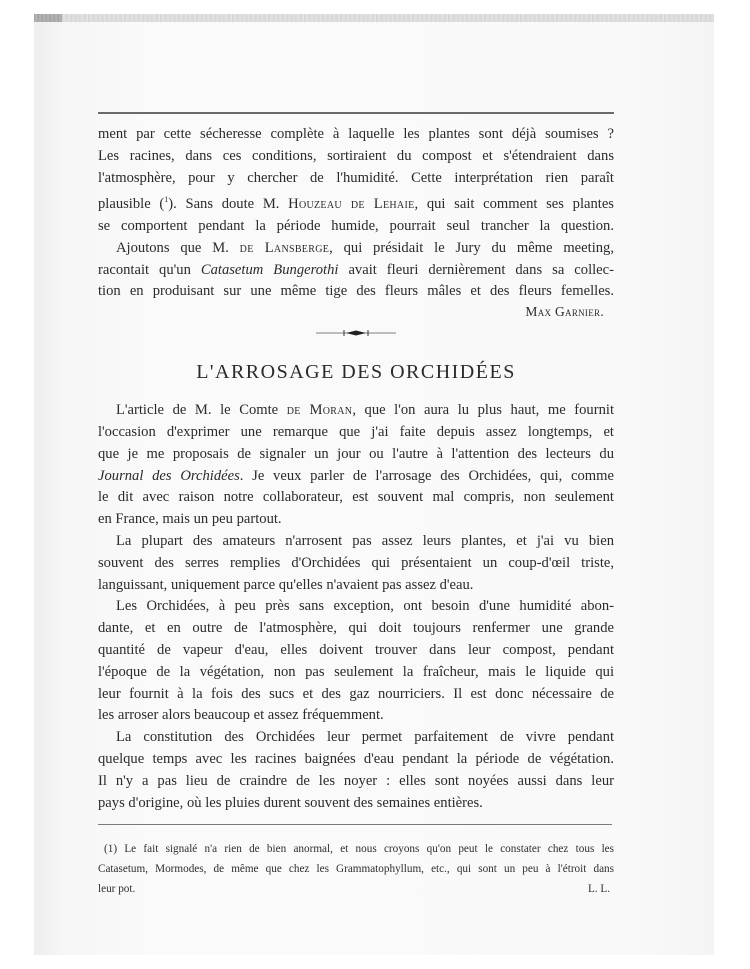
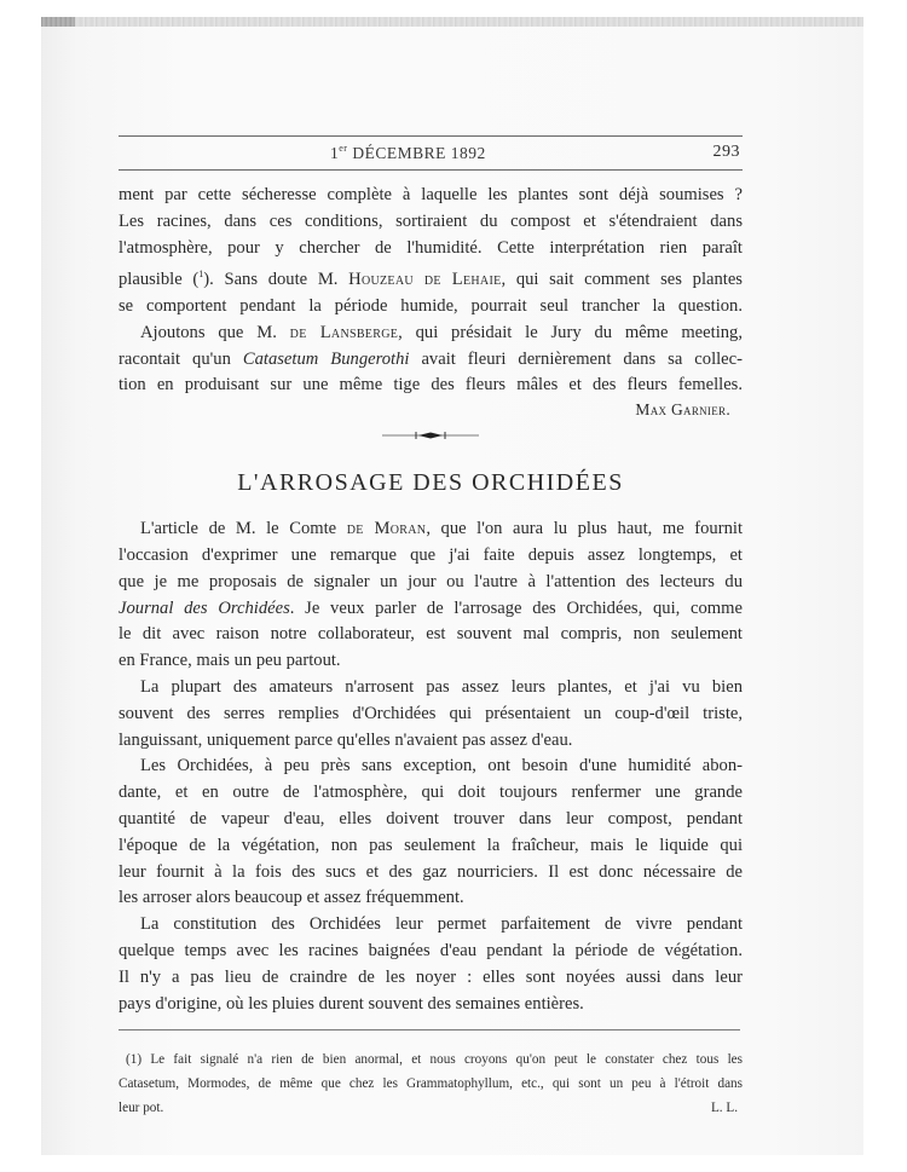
+ 1er DÉCEMBRE 1892
+ 293
  ment par cette sécheresse complète à laquelle les plantes sont déjà soumises ?
  Les racines, dans ces conditions, sortiraient du compost et s'étendraient dans
  l'atmosphère, pour y chercher de l'humidité. Cette interprétation rien paraît
  plausible (1). Sans doute M. Houzeau de Lehaie, qui sait comment ses plantes
  se comportent pendant la période humide, pourrait seul trancher la question.
  Ajoutons que M. de Lansberge, qui présidait le Jury du même meeting,
  racontait qu'un Catasetum Bungerothi avait fleuri dernièrement dans sa collec-
  tion en produisant sur une même tige des fleurs mâles et des fleurs femelles.
  Max Garnier.
  L'ARROSAGE DES ORCHIDÉES
  L'article de M. le Comte de Moran, que l'on aura lu plus haut, me fournit
  l'occasion d'exprimer une remarque que j'ai faite depuis assez longtemps, et
  que je me proposais de signaler un jour ou l'autre à l'attention des lecteurs du
  Journal des Orchidées. Je veux parler de l'arrosage des Orchidées, qui, comme
  le dit avec raison notre collaborateur, est souvent mal compris, non seulement
  en France, mais un peu partout.
  La plupart des amateurs n'arrosent pas assez leurs plantes, et j'ai vu bien
  souvent des serres remplies d'Orchidées qui présentaient un coup-d'œil triste,
  languissant, uniquement parce qu'elles n'avaient pas assez d'eau.
  Les Orchidées, à peu près sans exception, ont besoin d'une humidité abon-
  dante, et en outre de l'atmosphère, qui doit toujours renfermer une grande
  quantité de vapeur d'eau, elles doivent trouver dans leur compost, pendant
  l'époque de la végétation, non pas seulement la fraîcheur, mais le liquide qui
  leur fournit à la fois des sucs et des gaz nourriciers. Il est donc nécessaire de
  les arroser alors beaucoup et assez fréquemment.
  La constitution des Orchidées leur permet parfaitement de vivre pendant
  quelque temps avec les racines baignées d'eau pendant la période de végétation.
  Il n'y a pas lieu de craindre de les noyer : elles sont noyées aussi dans leur
  pays d'origine, où les pluies durent souvent des semaines entières.
  (1) Le fait signalé n'a rien de bien anormal, et nous croyons qu'on peut le constater chez tous les
  Catasetum, Mormodes, de même que chez les Grammatophyllum, etc., qui sont un peu à l'étroit dans
  leur pot.
  L. L.
